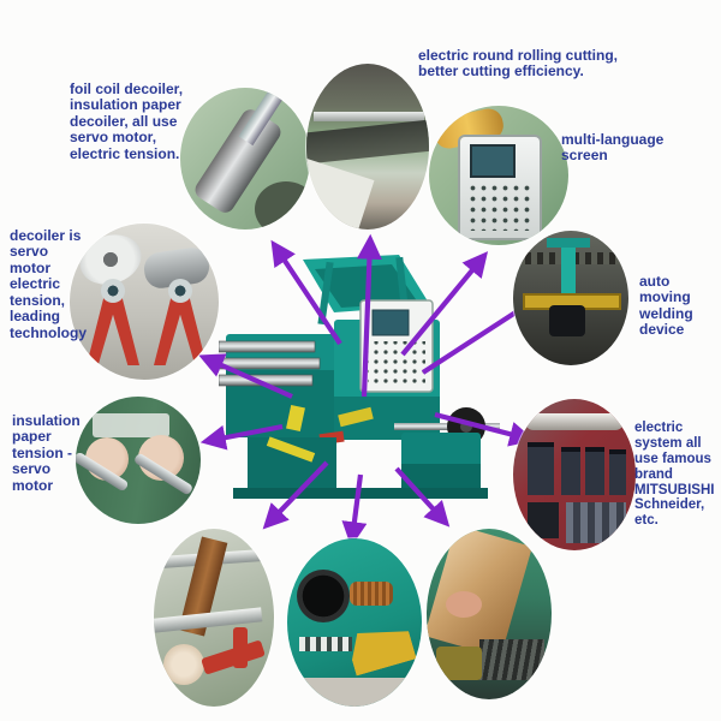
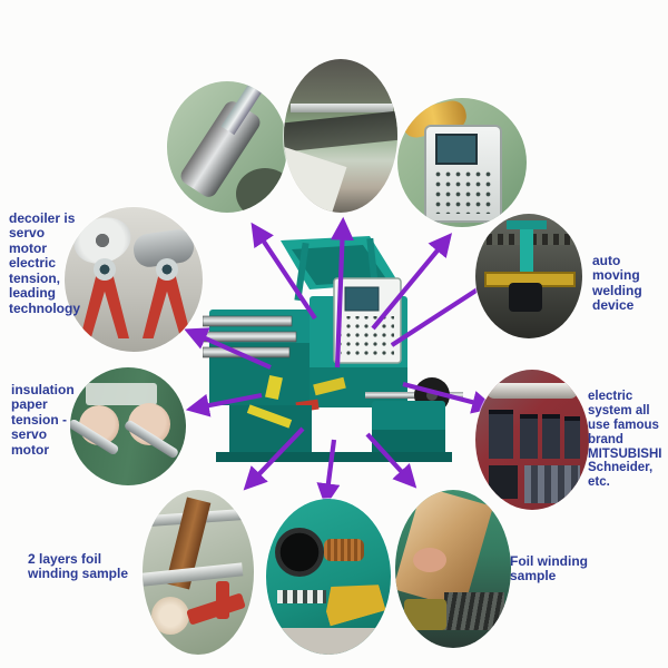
- foil coil decoiler,
- insulation paper
- decoiler, all use
- servo motor,
- electric tension.
- electric round rolling cutting,
- better cutting efficiency.
- multi-language
- screen
  decoiler is
  servo
  motor
  electric
  tension,
  leading
  technology
  auto
  moving
  welding
  device
  insulation
  paper
  tension -
  servo
  motor
  electric
  system all
  use famous
  brand
  MITSUBISHI
  Schneider,
  etc.
+ 2 layers foil
+ winding sample
+ Foil winding
+ sample
